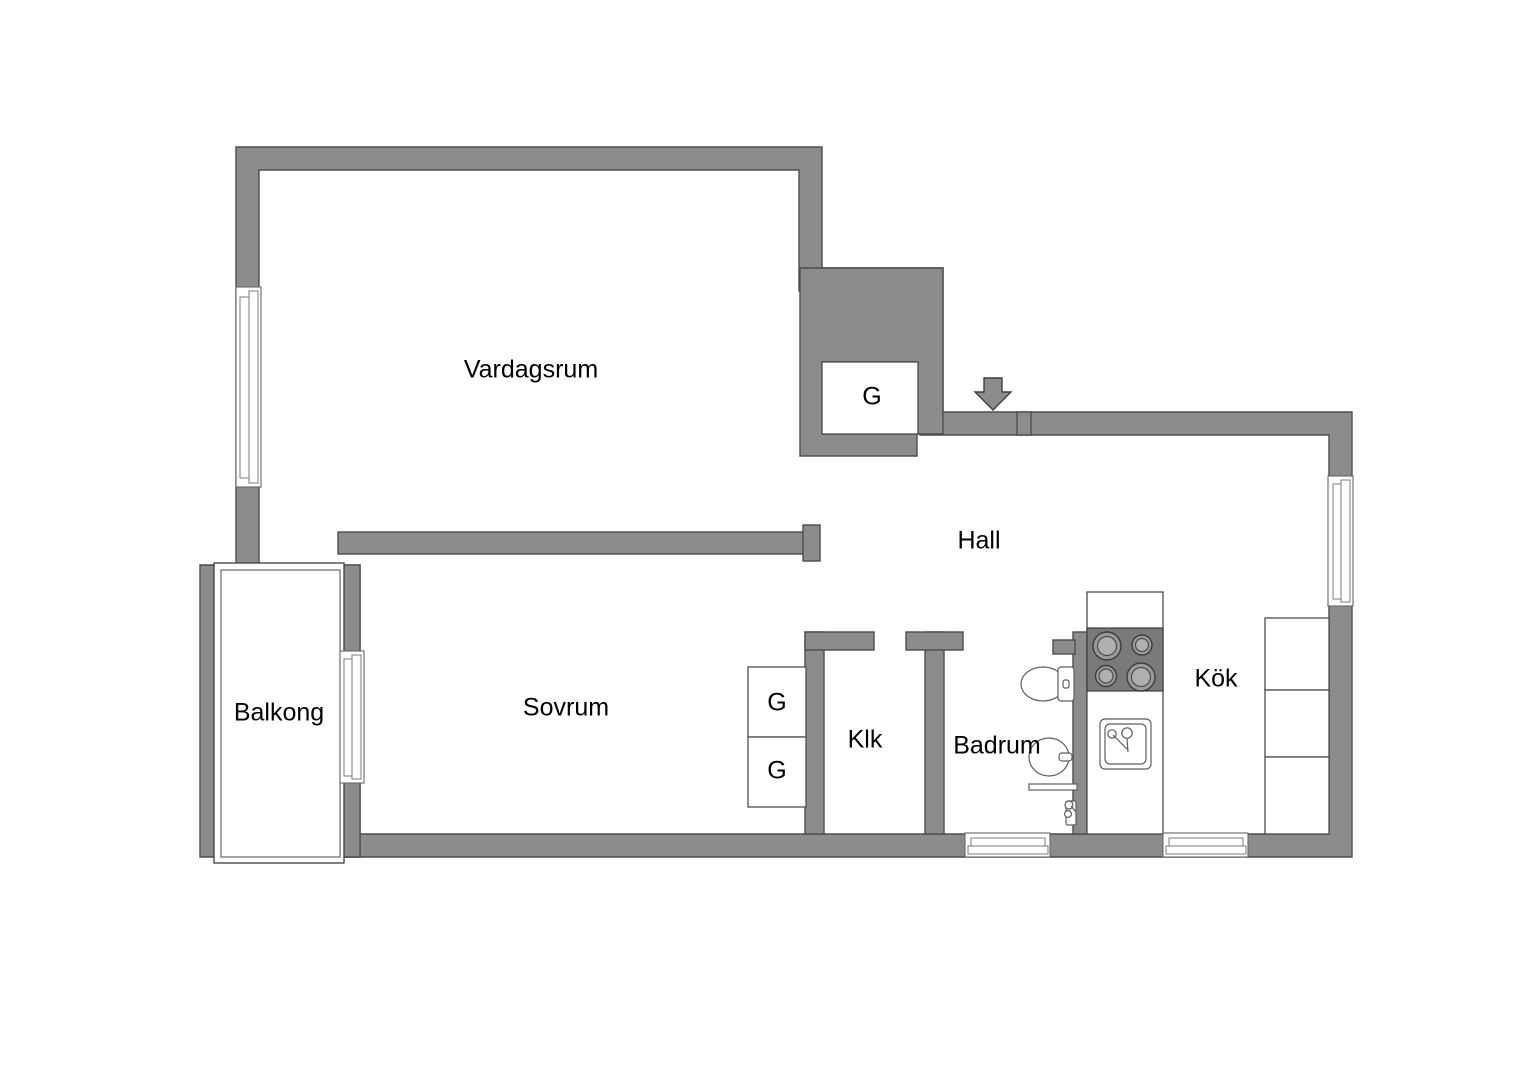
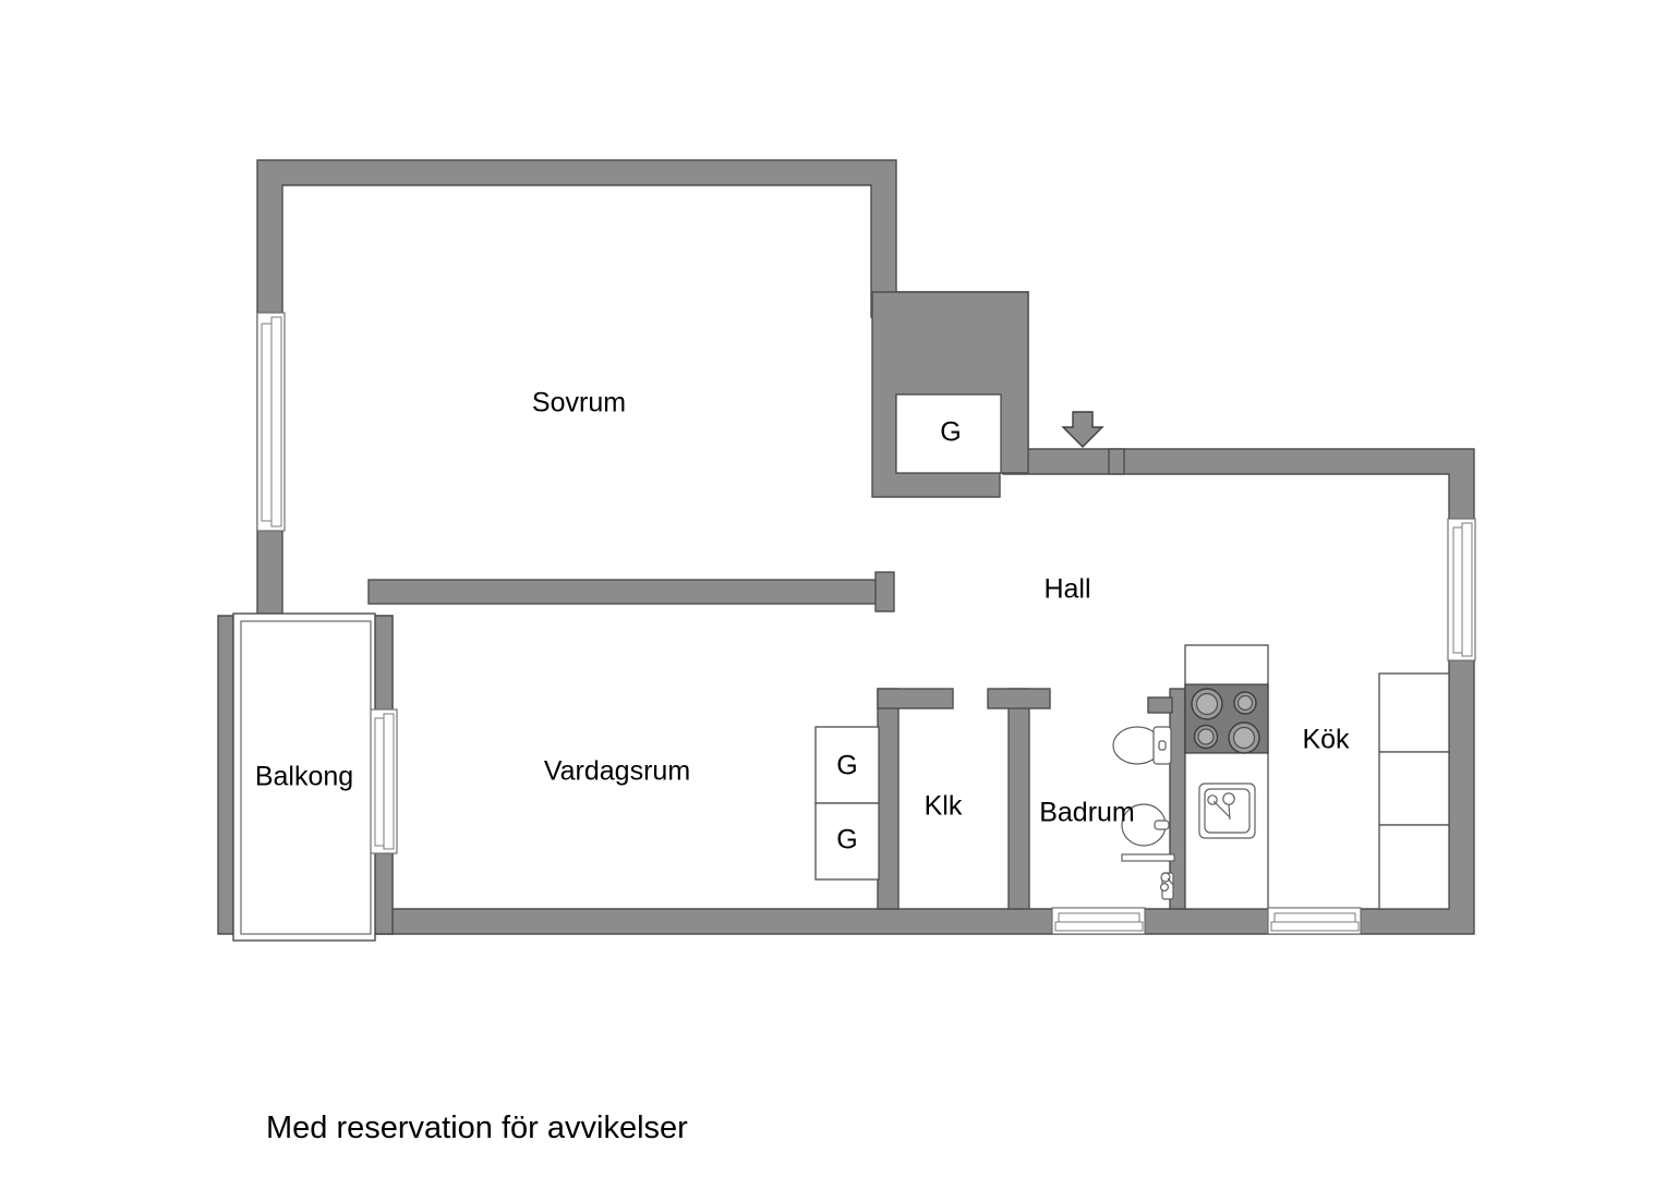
- Vardagsrum
+ Sovrum
  Hall
  Balkong
- Sovrum
+ Vardagsrum
  Klk
  Badrum
  Kök
  G
  G
  G
+ Med reservation för avvikelser
